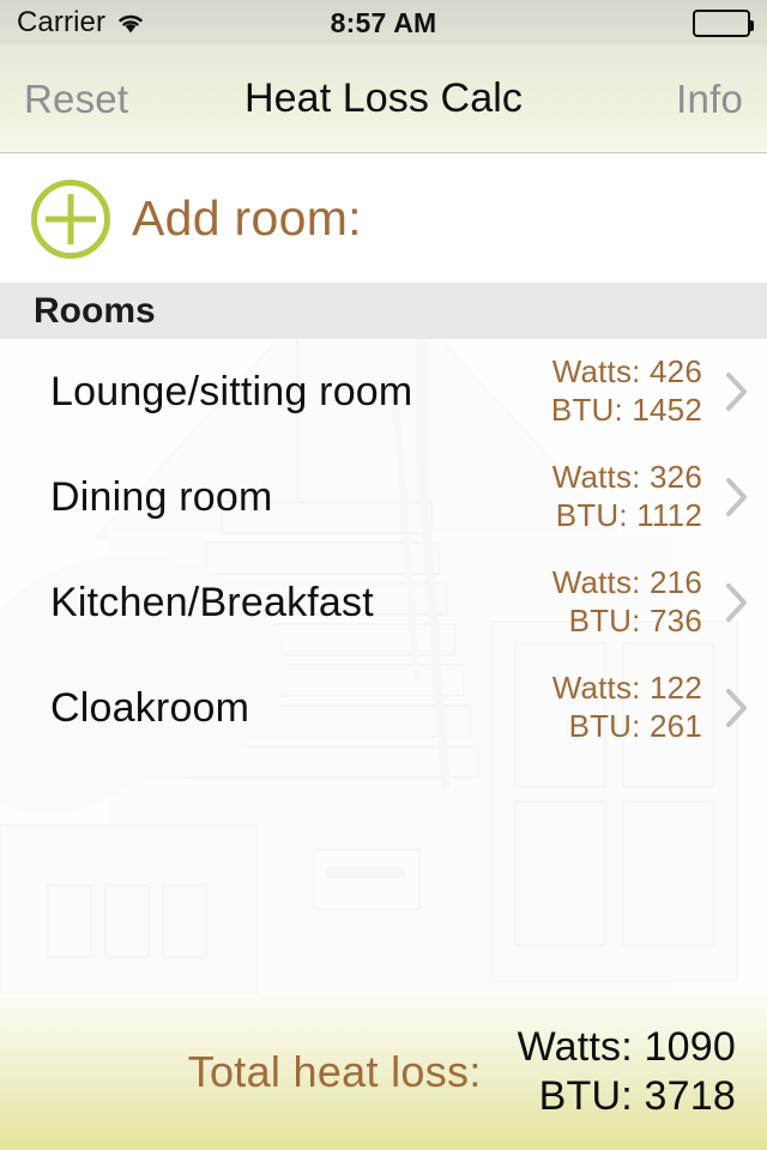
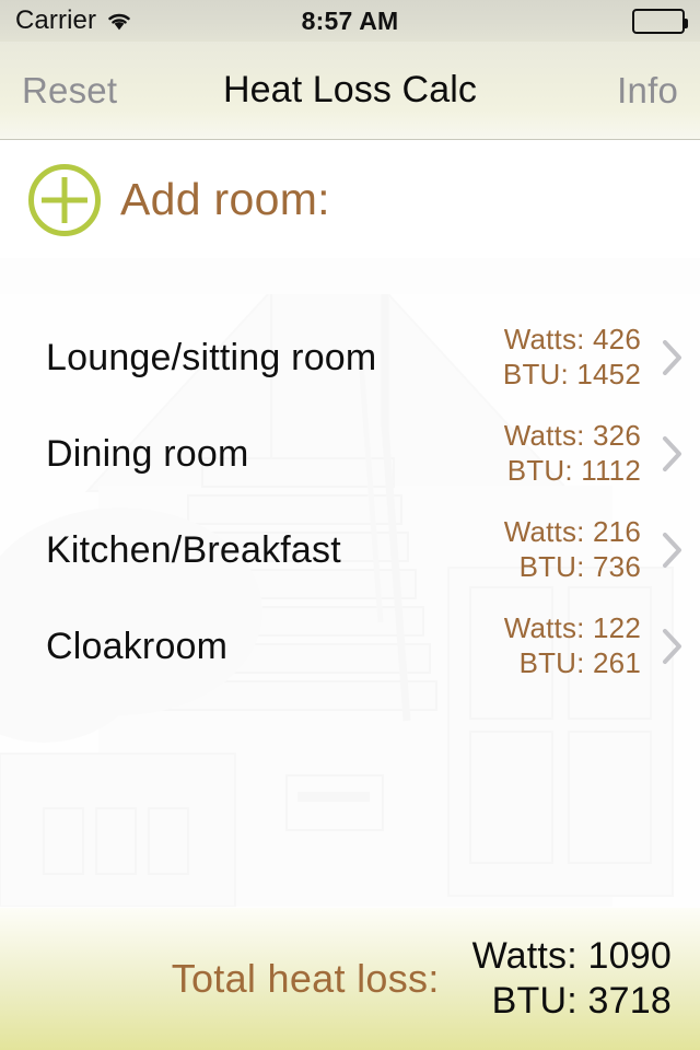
  Carrier
  8:57 AM
  Reset
  Heat Loss Calc
  Info
  Add room:
- Rooms
  Lounge/sitting room
  Watts: 426
  BTU: 1452
  Dining room
  Watts: 326
  BTU: 1112
  Kitchen/Breakfast
  Watts: 216
  BTU: 736
  Cloakroom
  Watts: 122
  BTU: 261
  Total heat loss:
  Watts: 1090
  BTU: 3718
